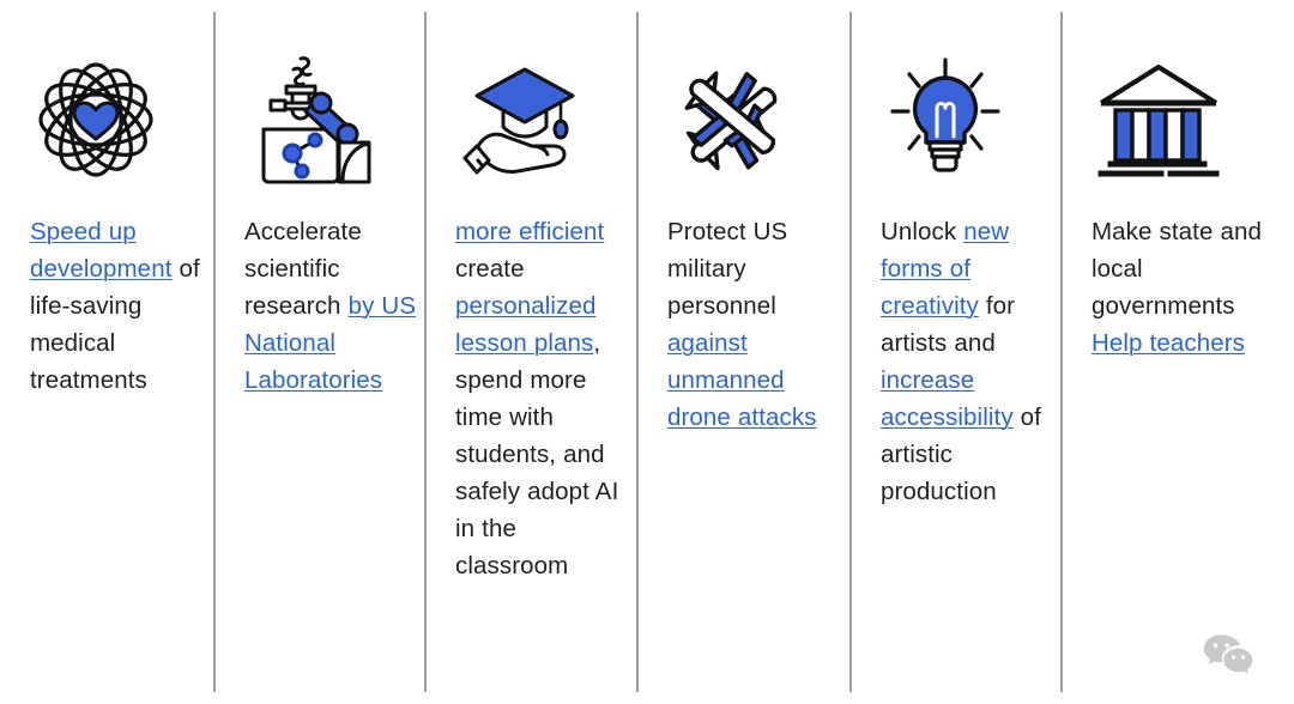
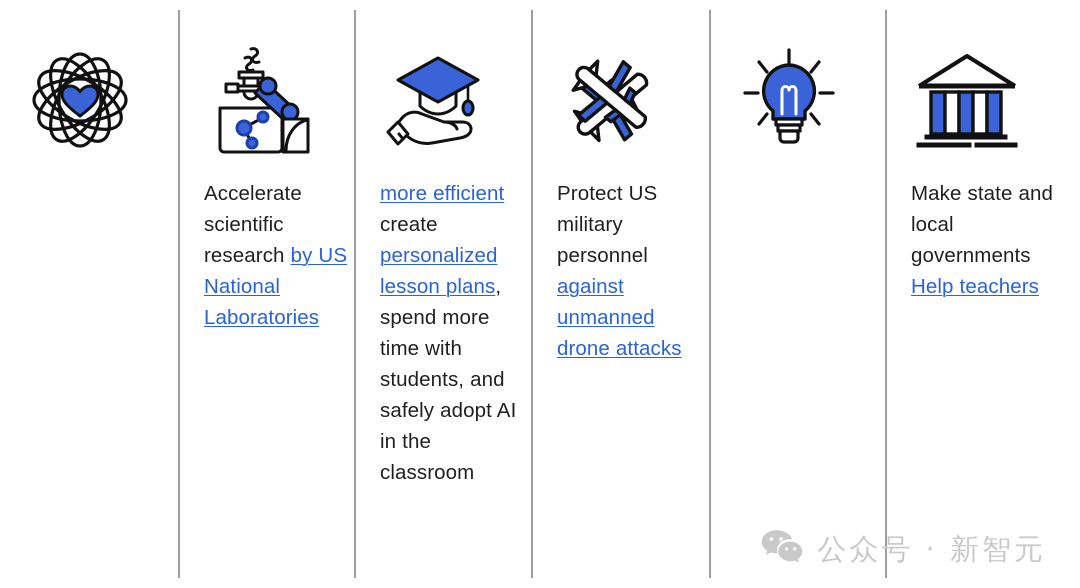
- Speed up development of life-saving medical treatments
  Accelerate scientific research by US National Laboratories
  more efficient create personalized lesson plans, spend more time with students, and safely adopt AI in the classroom
  Protect US military personnel against unmanned drone attacks
- Unlock new forms of creativity for artists and increase accessibility of artistic production
  Make state and local governments Help teachers
+ 公众号 · 新智元
